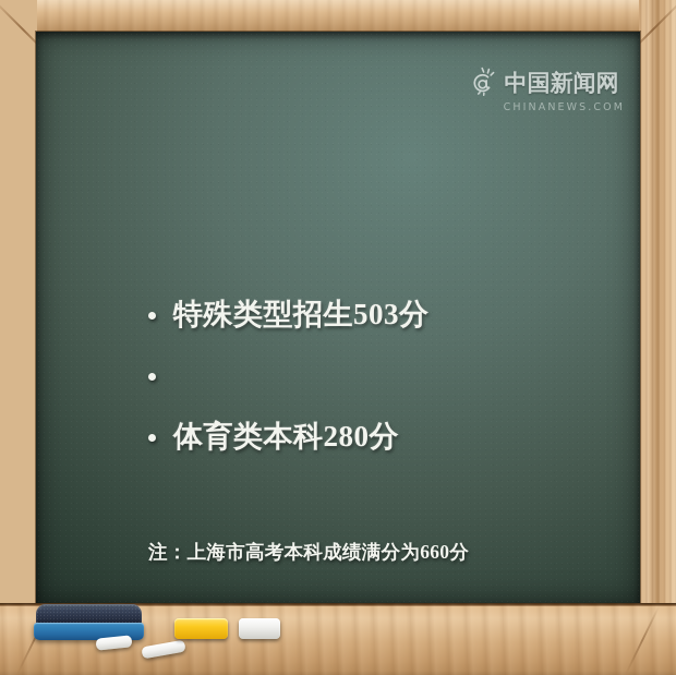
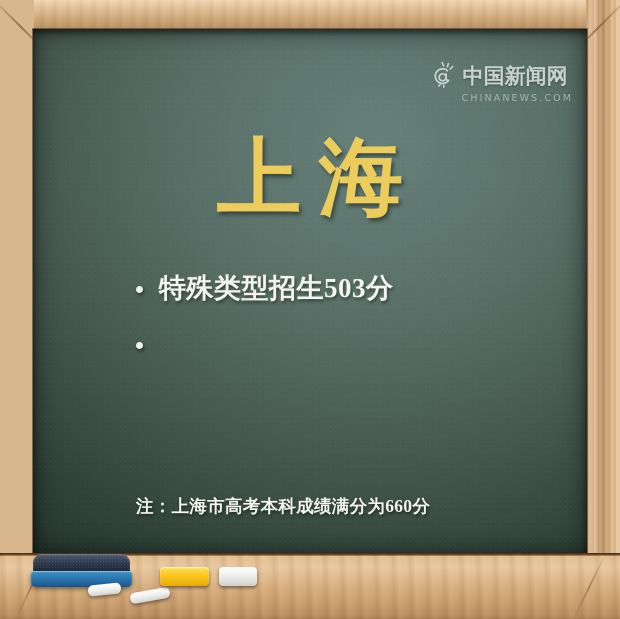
  中国新闻网
  CHINANEWS.COM
+ 上海
  特殊类型招生503分
- 体育类本科280分
  注：上海市高考本科成绩满分为660分
